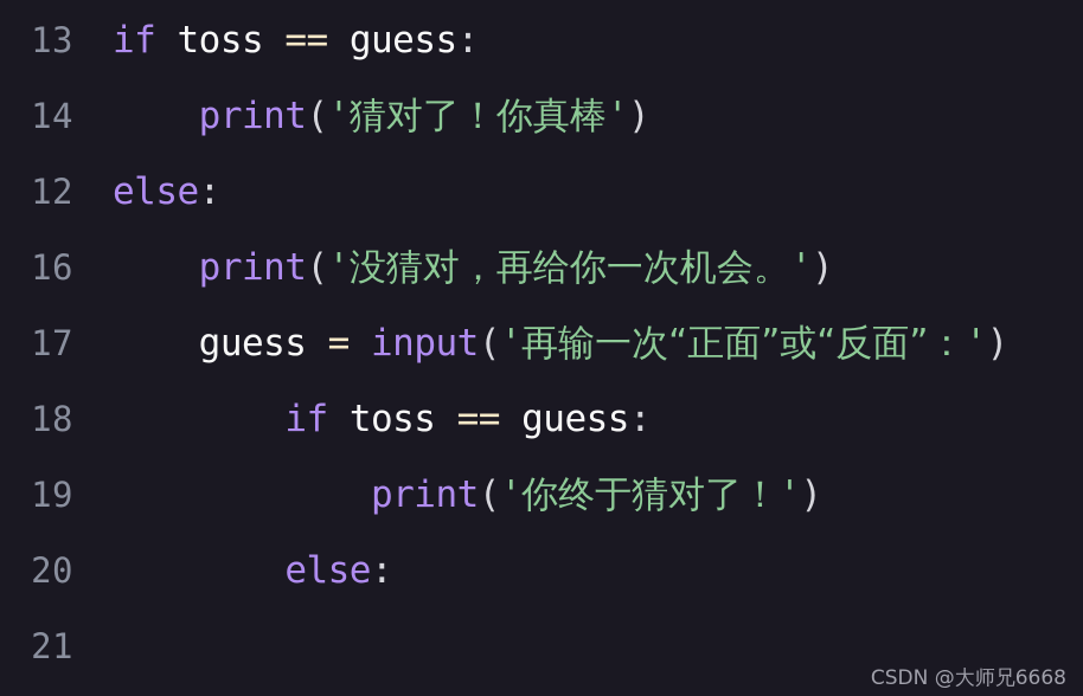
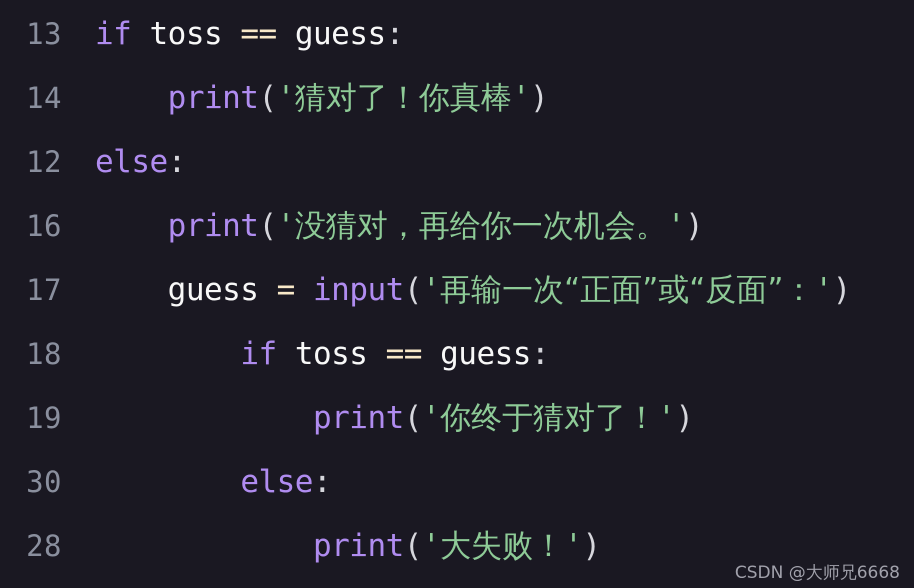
  13
  if toss == guess:
  14
  print('猜对了！你真棒')
  12
  else:
  16
  print('没猜对，再给你一次机会。')
  17
  guess = input('再输一次“正面”或“反面”：')
  18
  if toss == guess:
  19
  print('你终于猜对了！')
- 20
+ 30
  else:
- 21
+ 28
+ print('大失败！')
  CSDN @大师兄6668
